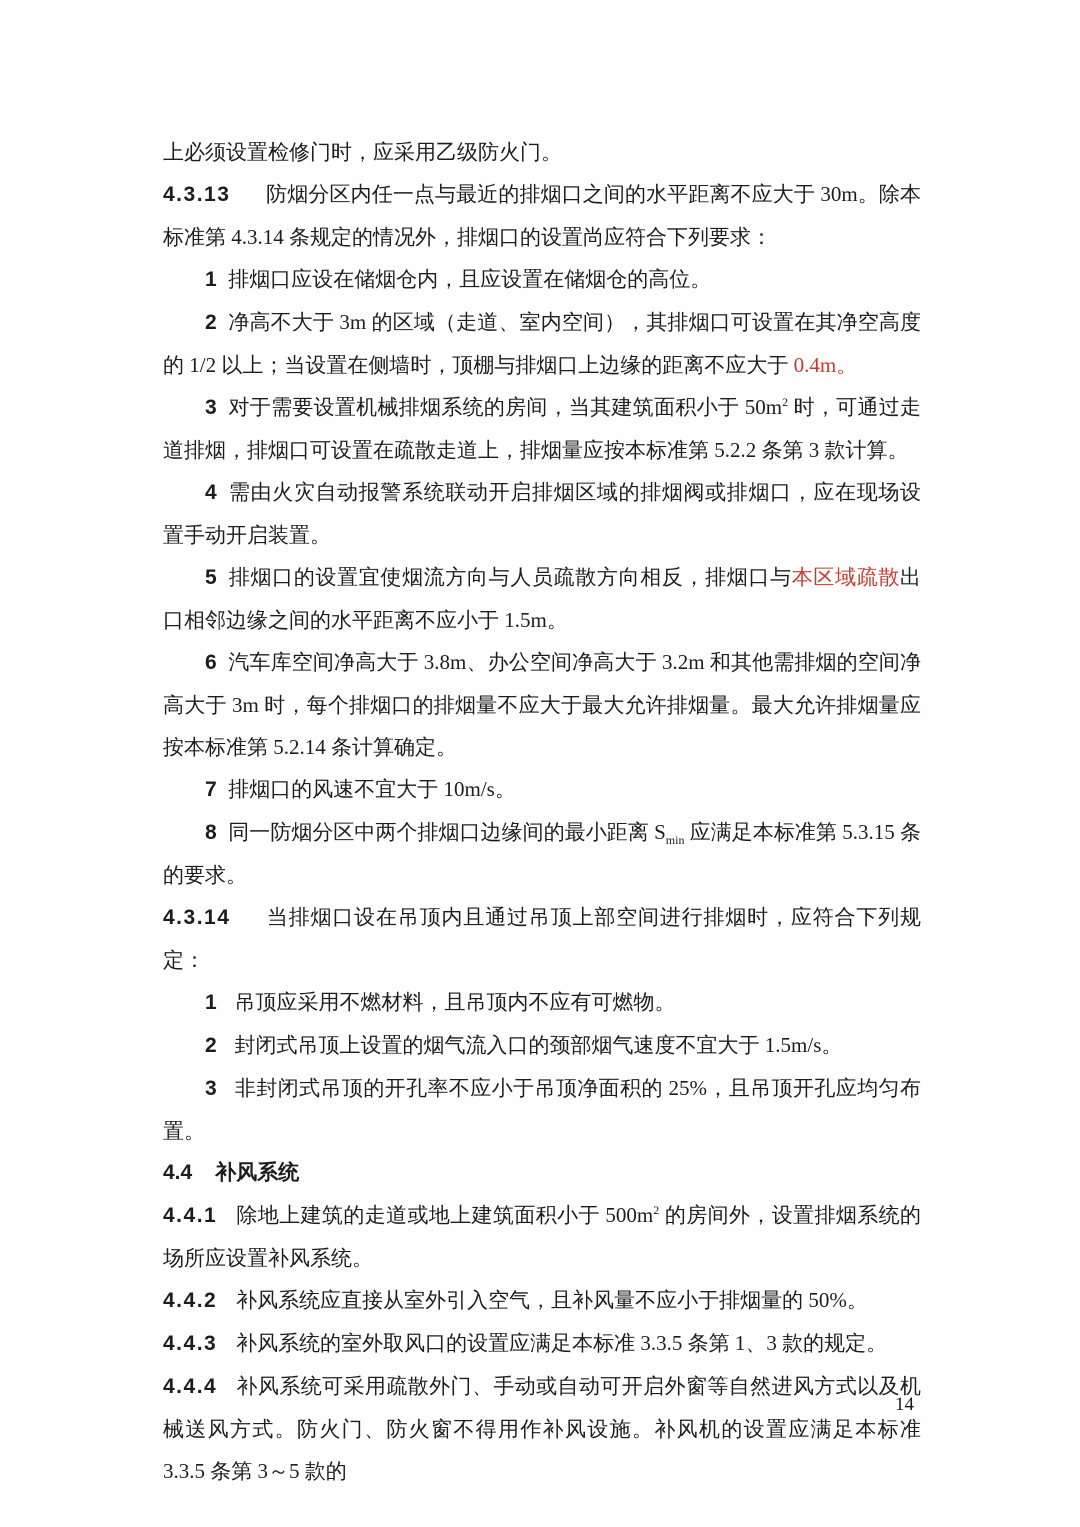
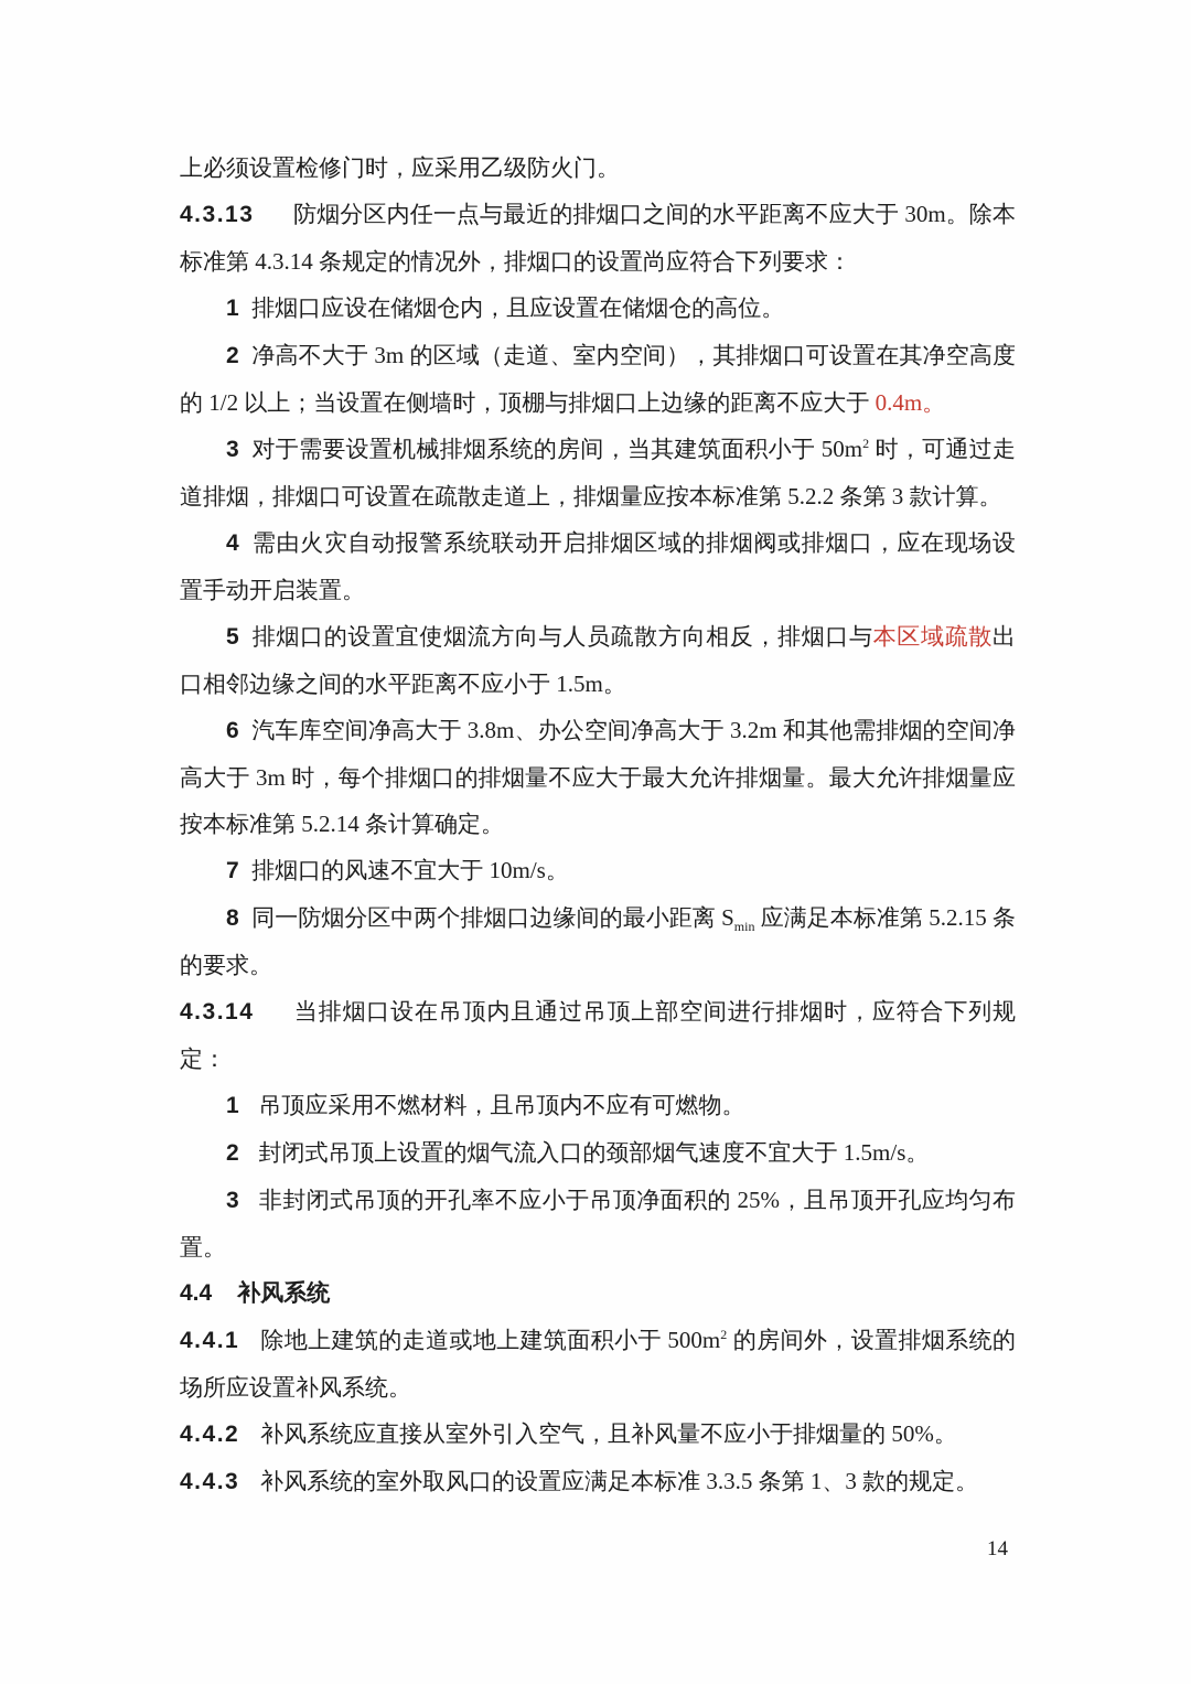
  上必须设置检修门时，应采用乙级防火门。
  4.3.13 防烟分区内任一点与最近的排烟口之间的水平距离不应大于 30m。除本标准第 4.3.14 条规定的情况外，排烟口的设置尚应符合下列要求：
  1 排烟口应设在储烟仓内，且应设置在储烟仓的高位。
  2 净高不大于 3m 的区域（走道、室内空间），其排烟口可设置在其净空高度的 1/2 以上；当设置在侧墙时，顶棚与排烟口上边缘的距离不应大于 0.4m。
  3 对于需要设置机械排烟系统的房间，当其建筑面积小于 50m2 时，可通过走道排烟，排烟口可设置在疏散走道上，排烟量应按本标准第 5.2.2 条第 3 款计算。
  4 需由火灾自动报警系统联动开启排烟区域的排烟阀或排烟口，应在现场设置手动开启装置。
  5 排烟口的设置宜使烟流方向与人员疏散方向相反，排烟口与本区域疏散出口相邻边缘之间的水平距离不应小于 1.5m。
  6 汽车库空间净高大于 3.8m、办公空间净高大于 3.2m 和其他需排烟的空间净高大于 3m 时，每个排烟口的排烟量不应大于最大允许排烟量。最大允许排烟量应按本标准第 5.2.14 条计算确定。
  7 排烟口的风速不宜大于 10m/s。
- 8 同一防烟分区中两个排烟口边缘间的最小距离 Smin 应满足本标准第 5.3.15 条的要求。
+ 8 同一防烟分区中两个排烟口边缘间的最小距离 Smin 应满足本标准第 5.2.15 条的要求。
  4.3.14 当排烟口设在吊顶内且通过吊顶上部空间进行排烟时，应符合下列规定：
  1 吊顶应采用不燃材料，且吊顶内不应有可燃物。
  2 封闭式吊顶上设置的烟气流入口的颈部烟气速度不宜大于 1.5m/s。
  3 非封闭式吊顶的开孔率不应小于吊顶净面积的 25%，且吊顶开孔应均匀布置。
  4.4 补风系统
  4.4.1 除地上建筑的走道或地上建筑面积小于 500m2 的房间外，设置排烟系统的场所应设置补风系统。
  4.4.2 补风系统应直接从室外引入空气，且补风量不应小于排烟量的 50%。
  4.4.3 补风系统的室外取风口的设置应满足本标准 3.3.5 条第 1、3 款的规定。
- 4.4.4 补风系统可采用疏散外门、手动或自动可开启外窗等自然进风方式以及机械送风方式。防火门、防火窗不得用作补风设施。补风机的设置应满足本标准 3.3.5 条第 3～5 款的
  14
